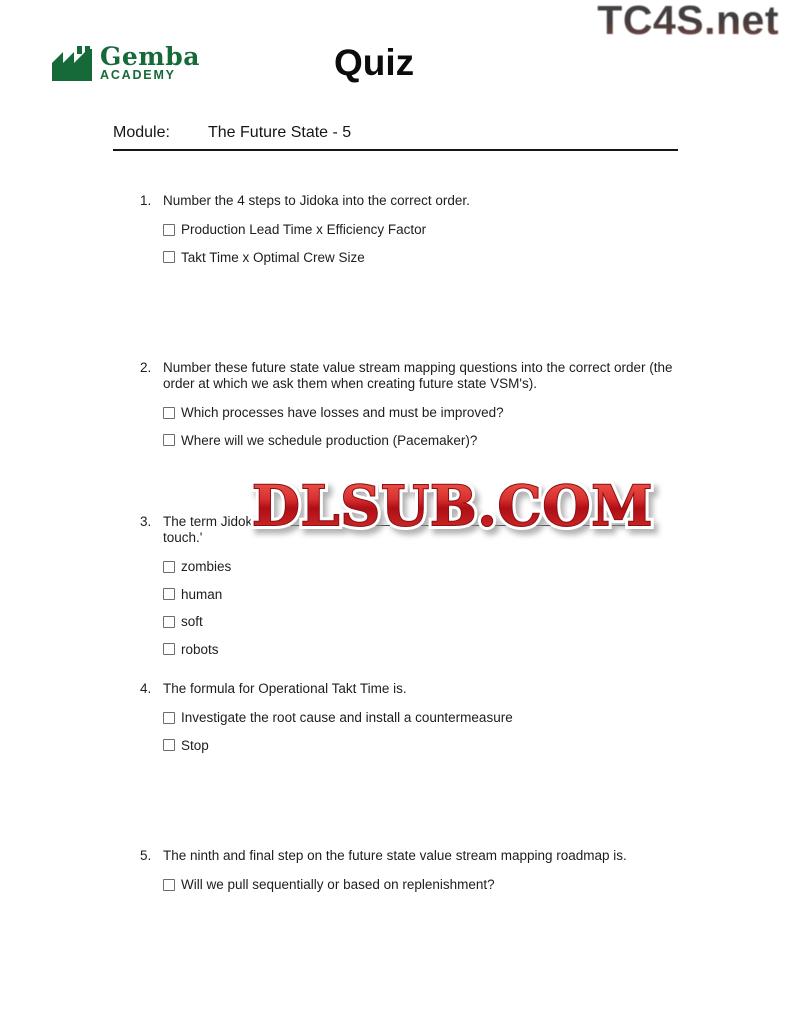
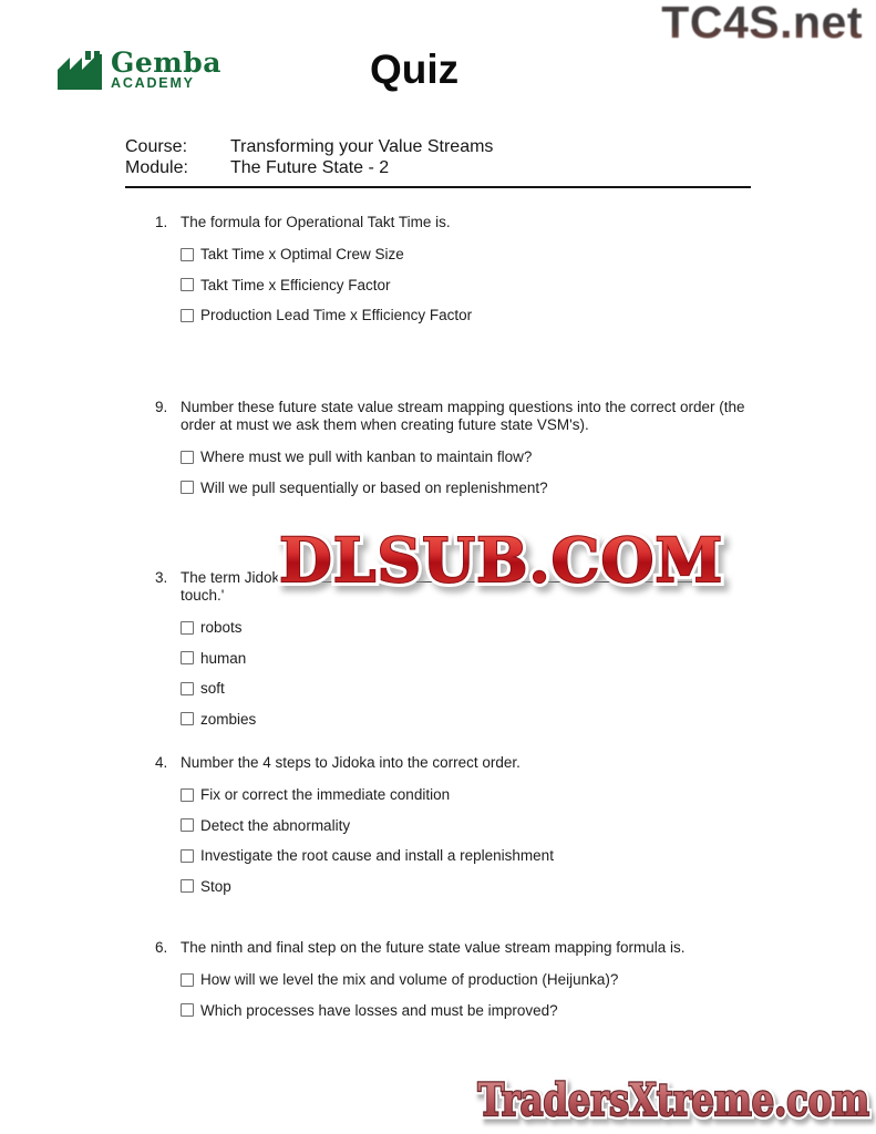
  TC4S.net
  Gemba
  ACADEMY
  Quiz
+ Course:
+ Transforming your Value Streams
  Module:
- The Future State - 5
+ The Future State - 2
  1.
- Number the 4 steps to Jidoka into the correct order.
+ The formula for Operational Takt Time is.
- Production Lead Time x Efficiency Factor
+ Takt Time x Optimal Crew Size
+ Takt Time x Efficiency Factor
- Takt Time x Optimal Crew Size
+ Production Lead Time x Efficiency Factor
- 2.
+ 9.
- Number these future state value stream mapping questions into the correct order (the order at which we ask them when creating future state VSM's).
+ Number these future state value stream mapping questions into the correct order (the order at must we ask them when creating future state VSM's).
+ Where must we pull with kanban to maintain flow?
- Which processes have losses and must be improved?
+ Will we pull sequentially or based on replenishment?
- Where will we schedule production (Pacemaker)?
  3.
  The term Jidoktouch.'
- zombies
+ robots
  human
  soft
- robots
+ zombies
  4.
- The formula for Operational Takt Time is.
+ Number the 4 steps to Jidoka into the correct order.
+ Fix or correct the immediate condition
+ Detect the abnormality
- Investigate the root cause and install a countermeasure
+ Investigate the root cause and install a replenishment
  Stop
- 5.
+ 6.
- The ninth and final step on the future state value stream mapping roadmap is.
+ The ninth and final step on the future state value stream mapping formula is.
+ How will we level the mix and volume of production (Heijunka)?
- Will we pull sequentially or based on replenishment?
+ Which processes have losses and must be improved?
  DLSUB.COM
+ TradersXtreme.com
